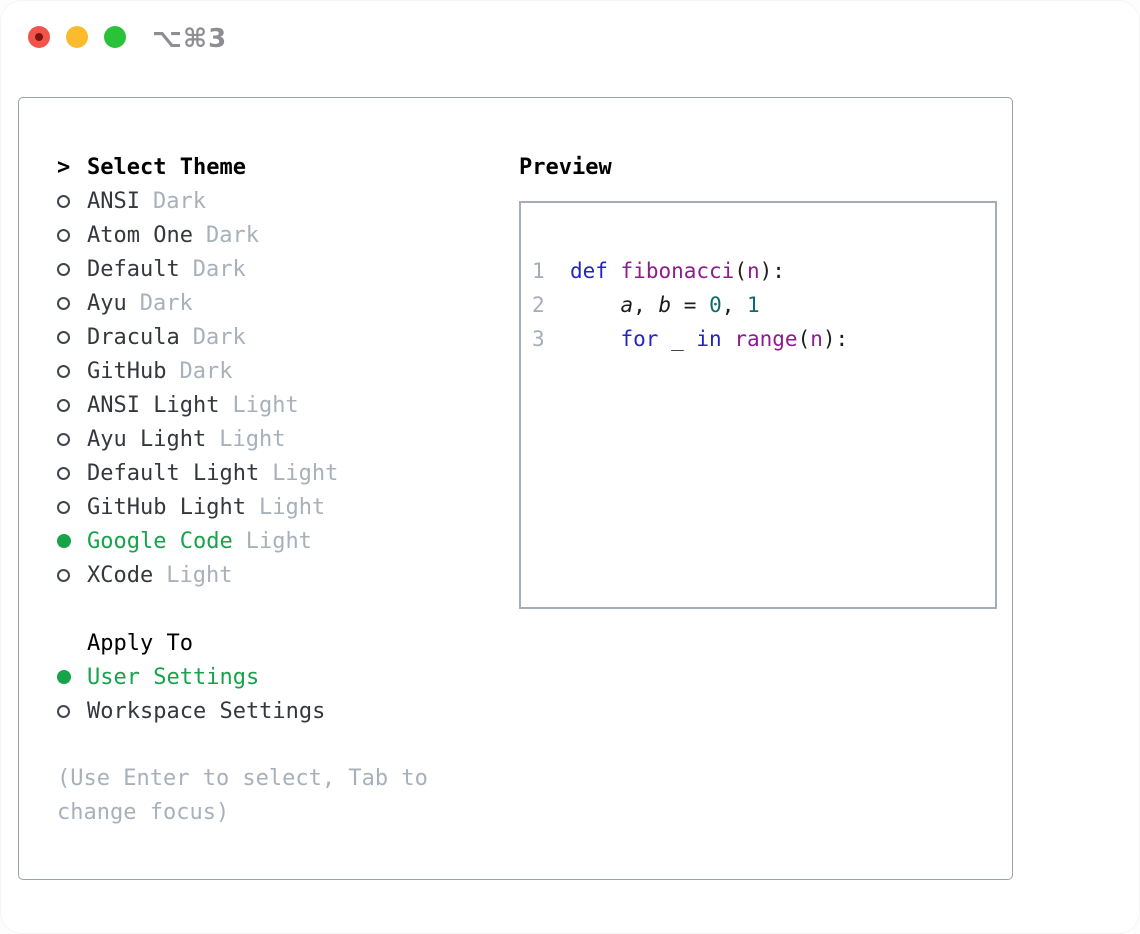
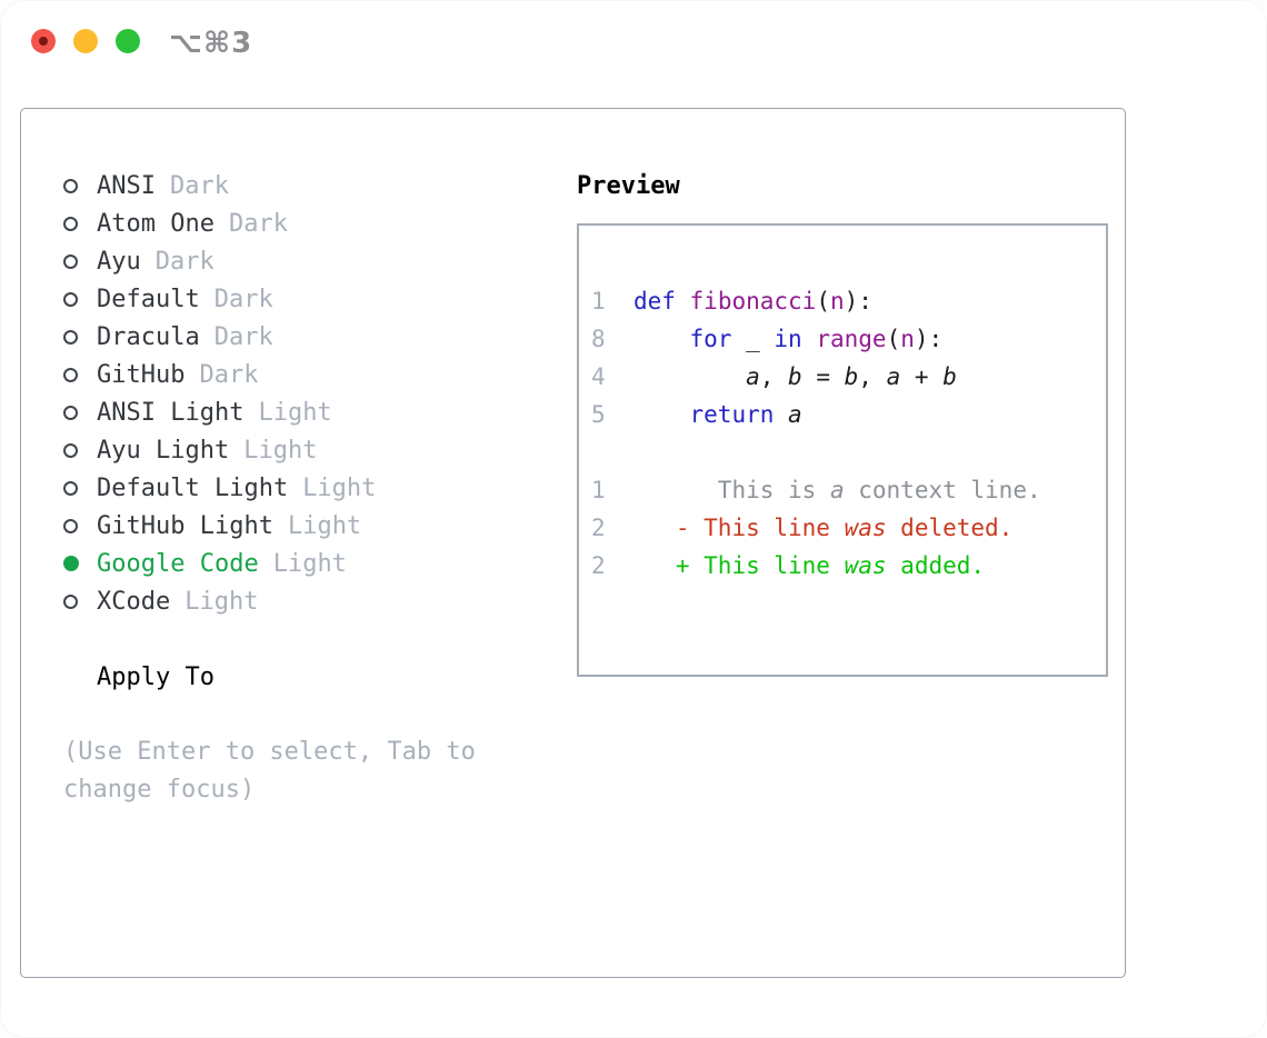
  ⌥⌘3
- >
- Select Theme
  ANSI
  Dark
  Atom One
  Dark
- Default
+ Ayu
  Dark
- Ayu
+ Default
  Dark
  Dracula
  Dark
  GitHub
  Dark
  ANSI Light
  Light
  Ayu Light
  Light
  Default Light
  Light
  GitHub Light
  Light
  Google Code
  Light
  XCode
  Light
  Apply To
- User Settings
- Workspace Settings
  (Use Enter to select, Tab to change focus)
  Preview
  1 def fibonacci(n):
- 2 a, b = 0, 1
- 3 for _ in range(n):
+ 8 for _ in range(n):
+ 4 a, b = b, a + b
+ 5 return a
+ 1 This is a context line.
+ 2 - This line was deleted.
+ 2 + This line was added.
